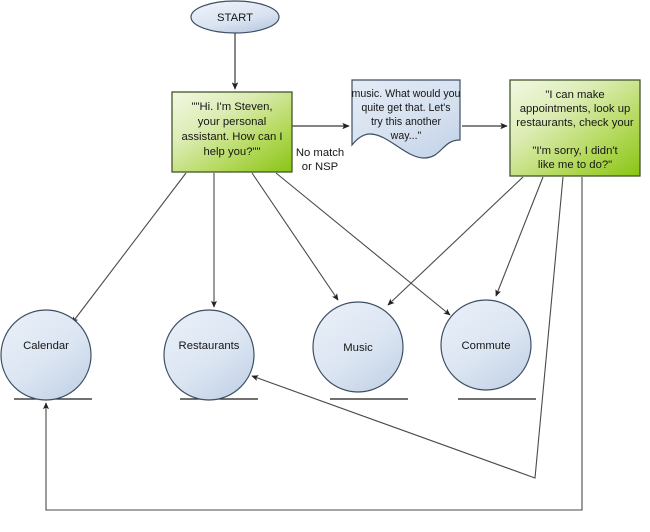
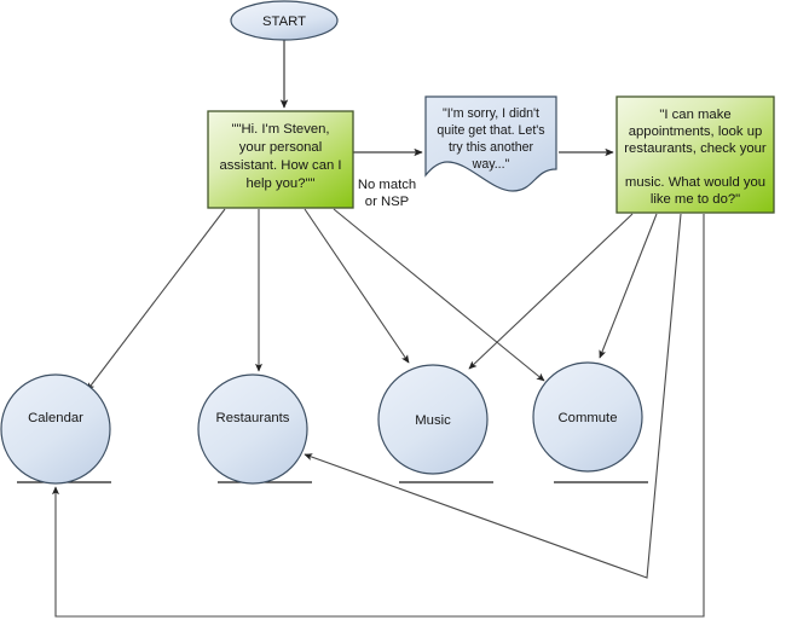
  START
  ""Hi. I'm Steven,
  your personal
  assistant. How can I
  help you?""
- music. What would you
+ "I'm sorry, I didn't
  quite get that. Let's
  try this another
  way..."
  "I can make
  appointments, look up
  restaurants, check your
- "I'm sorry, I didn't
+ music. What would you
  like me to do?"
  Calendar
  Restaurants
  Music
  Commute
  No match
  or NSP
